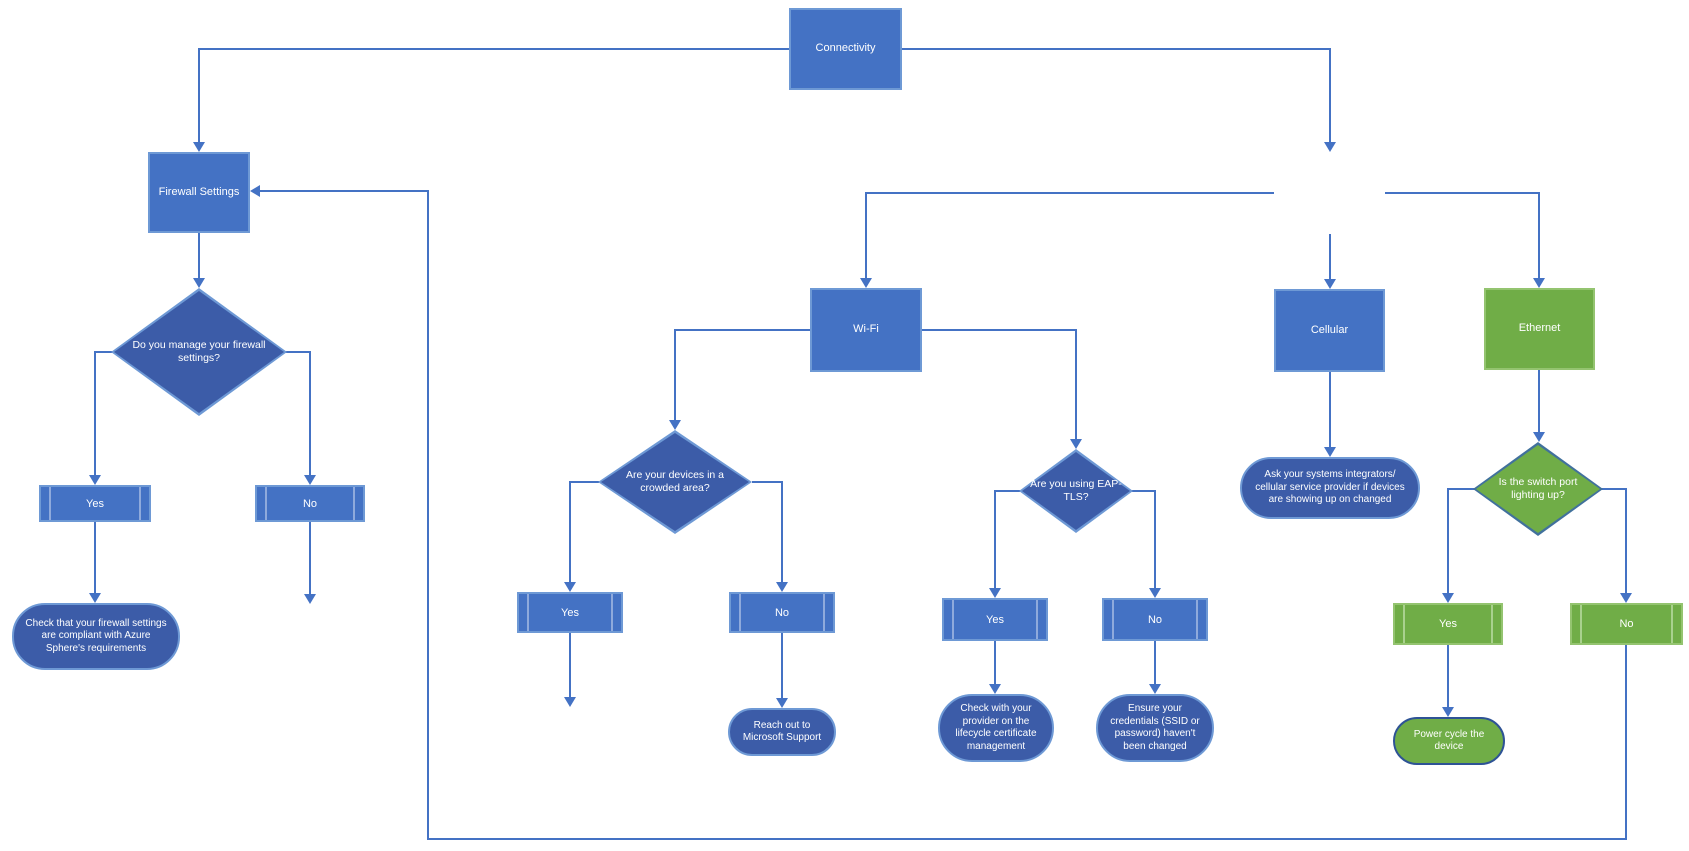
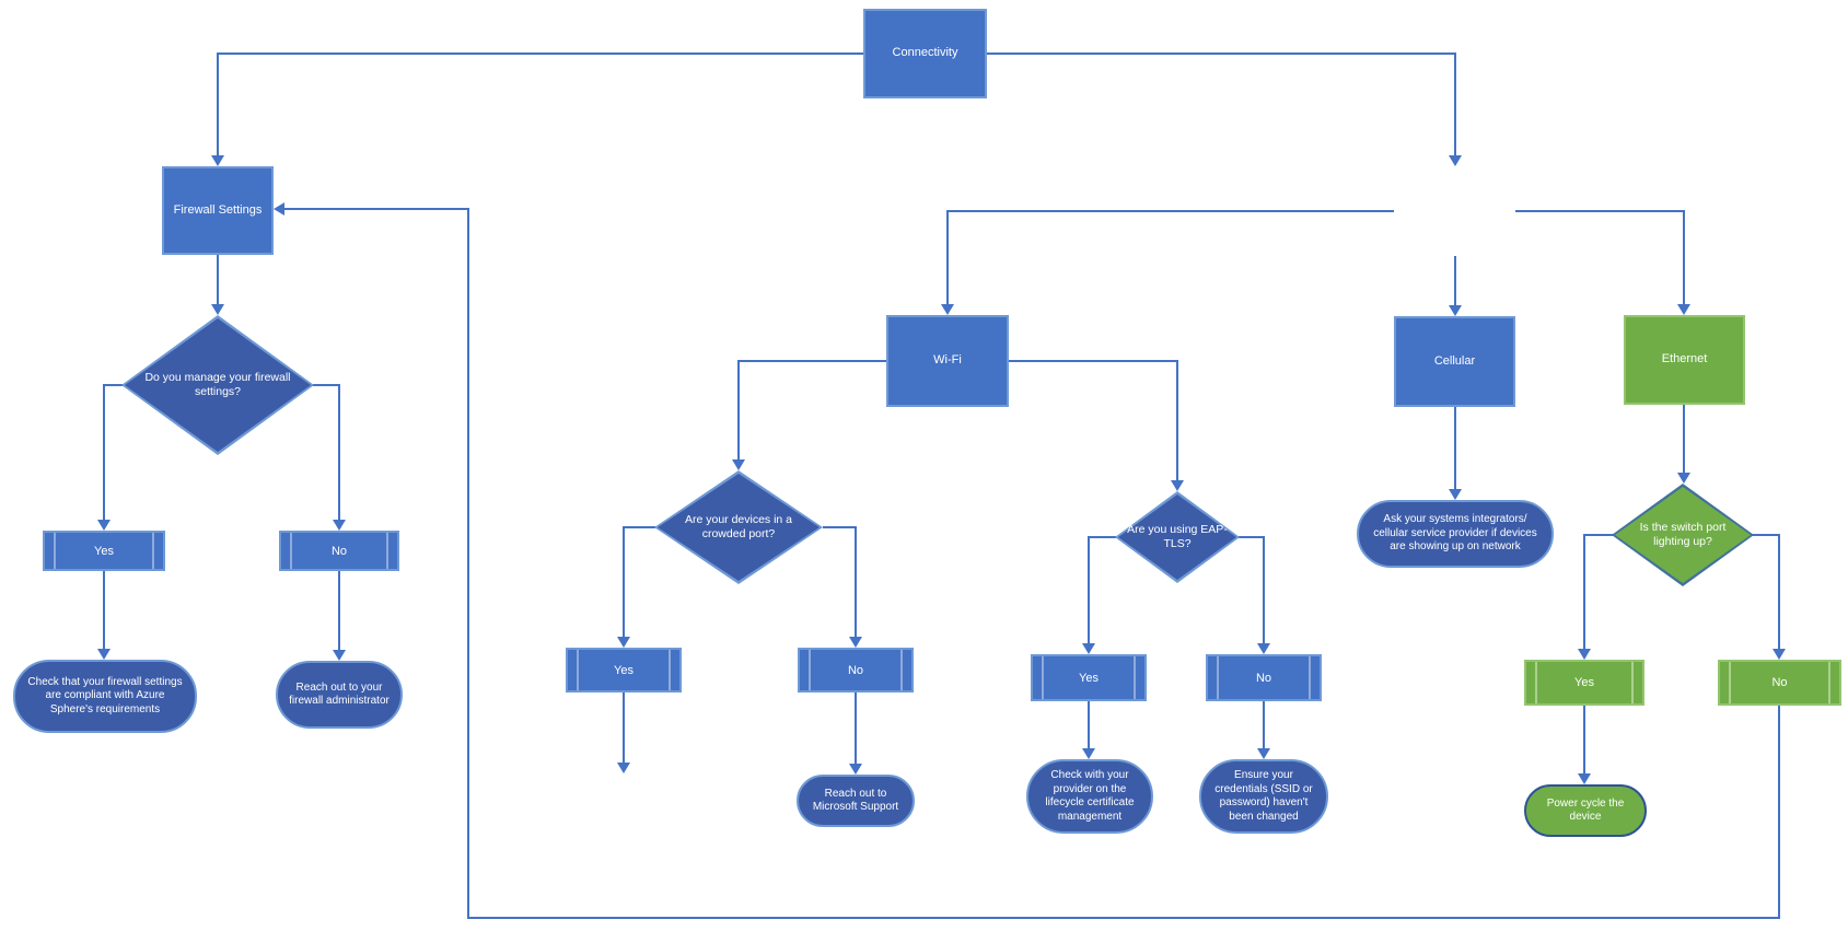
  Connectivity
  Firewall Settings
  Wi-Fi
  Cellular
  Ethernet
  Do you manage your firewall settings?
- Are your devices in a crowded area?
+ Are your devices in a crowded port?
  Are you using EAP-TLS?
  Is the switch port lighting up?
  Yes
  No
  Yes
  No
  Yes
  No
  Yes
  No
  Check that your firewall settings are compliant with Azure Sphere's requirements
+ Reach out to your firewall administrator
  Reach out to Microsoft Support
  Check with your provider on the lifecycle certificate management
  Ensure your credentials (SSID or password) haven't been changed
- Ask your systems integrators/ cellular service provider if devices are showing up on changed
+ Ask your systems integrators/ cellular service provider if devices are showing up on network
  Power cycle the device
